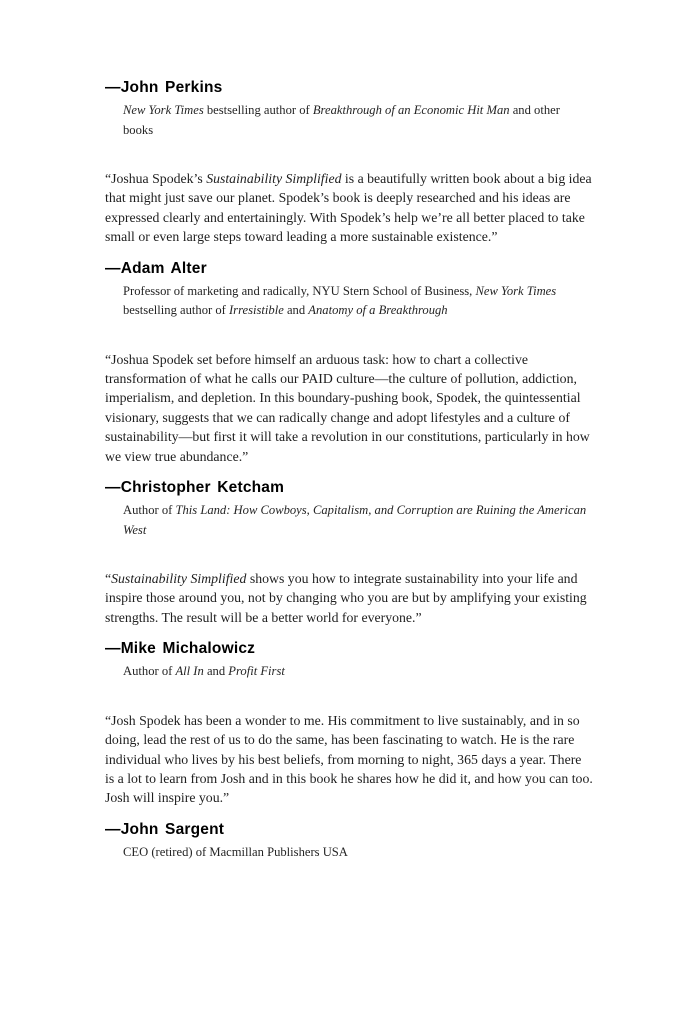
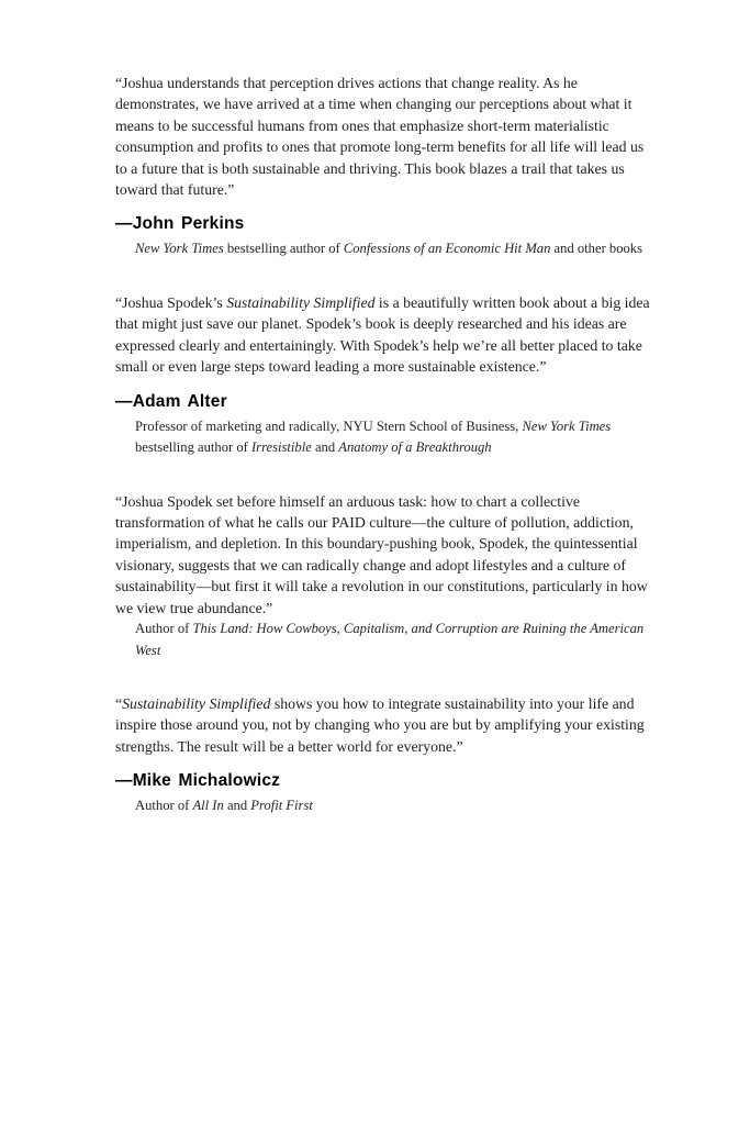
+ “Joshua understands that perception drives actions that change reality. As he demonstrates, we have arrived at a time when changing our perceptions about what it means to be successful humans from ones that emphasize short-term materialistic consumption and profits to ones that promote long-term benefits for all life will lead us to a future that is both sustainable and thriving. This book blazes a trail that takes us toward that future.”
  —John Perkins
- New York Times bestselling author of Breakthrough of an Economic Hit Man and other books
+ New York Times bestselling author of Confessions of an Economic Hit Man and other books
  “Joshua Spodek’s Sustainability Simplified is a beautifully written book about a big idea that might just save our planet. Spodek’s book is deeply researched and his ideas are expressed clearly and entertainingly. With Spodek’s help we’re all better placed to take small or even large steps toward leading a more sustainable existence.”
  —Adam Alter
  Professor of marketing and radically, NYU Stern School of Business, New York Times bestselling author of Irresistible and Anatomy of a Breakthrough
  “Joshua Spodek set before himself an arduous task: how to chart a collective transformation of what he calls our PAID culture—the culture of pollution, addiction, imperialism, and depletion. In this boundary-pushing book, Spodek, the quintessential visionary, suggests that we can radically change and adopt lifestyles and a culture of sustainability—but first it will take a revolution in our constitutions, particularly in how we view true abundance.”
- —Christopher Ketcham
  Author of This Land: How Cowboys, Capitalism, and Corruption are Ruining the American West
  “Sustainability Simplified shows you how to integrate sustainability into your life and inspire those around you, not by changing who you are but by amplifying your existing strengths. The result will be a better world for everyone.”
  —Mike Michalowicz
  Author of All In and Profit First
- “Josh Spodek has been a wonder to me. His commitment to live sustainably, and in so doing, lead the rest of us to do the same, has been fascinating to watch. He is the rare individual who lives by his best beliefs, from morning to night, 365 days a year. There is a lot to learn from Josh and in this book he shares how he did it, and how you can too. Josh will inspire you.”
- —John Sargent
- CEO (retired) of Macmillan Publishers USA
